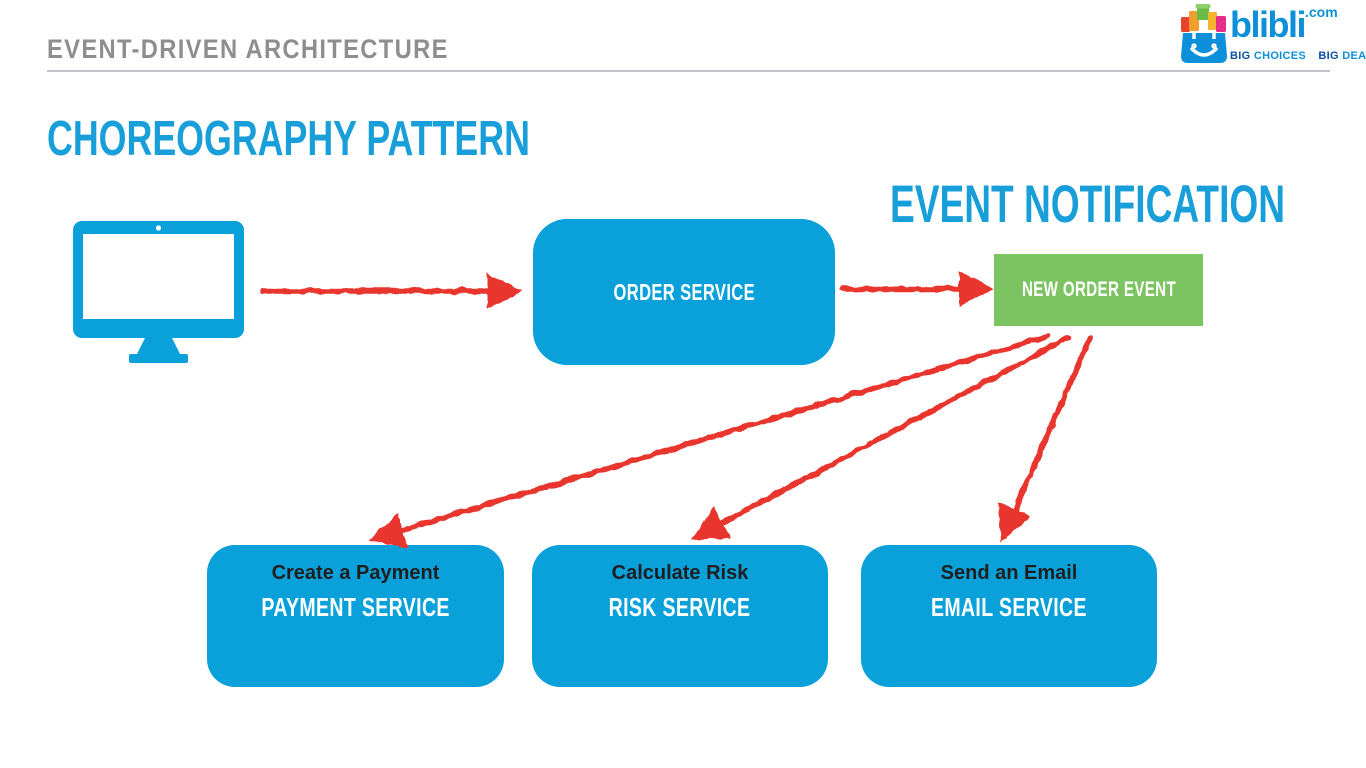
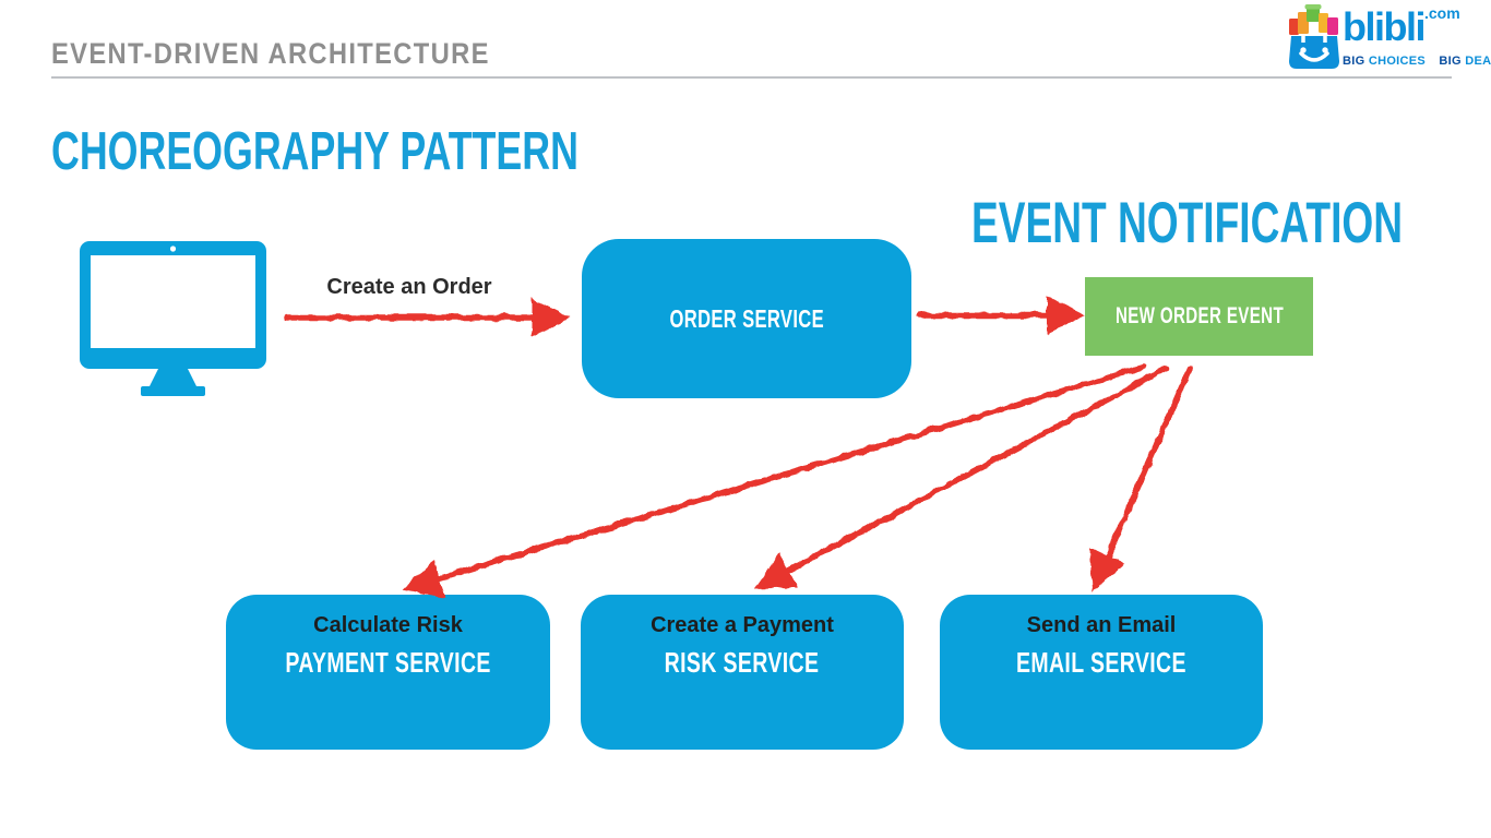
  EVENT-DRIVEN ARCHITECTURE
  blibli.com
  BIG CHOICES BIG DEA
  CHOREOGRAPHY PATTERN
  EVENT NOTIFICATION
+ Create an Order
  ORDER SERVICE
  NEW ORDER EVENT
- Create a Payment
+ Calculate Risk
  PAYMENT SERVICE
- Calculate Risk
+ Create a Payment
  RISK SERVICE
  Send an Email
  EMAIL SERVICE
